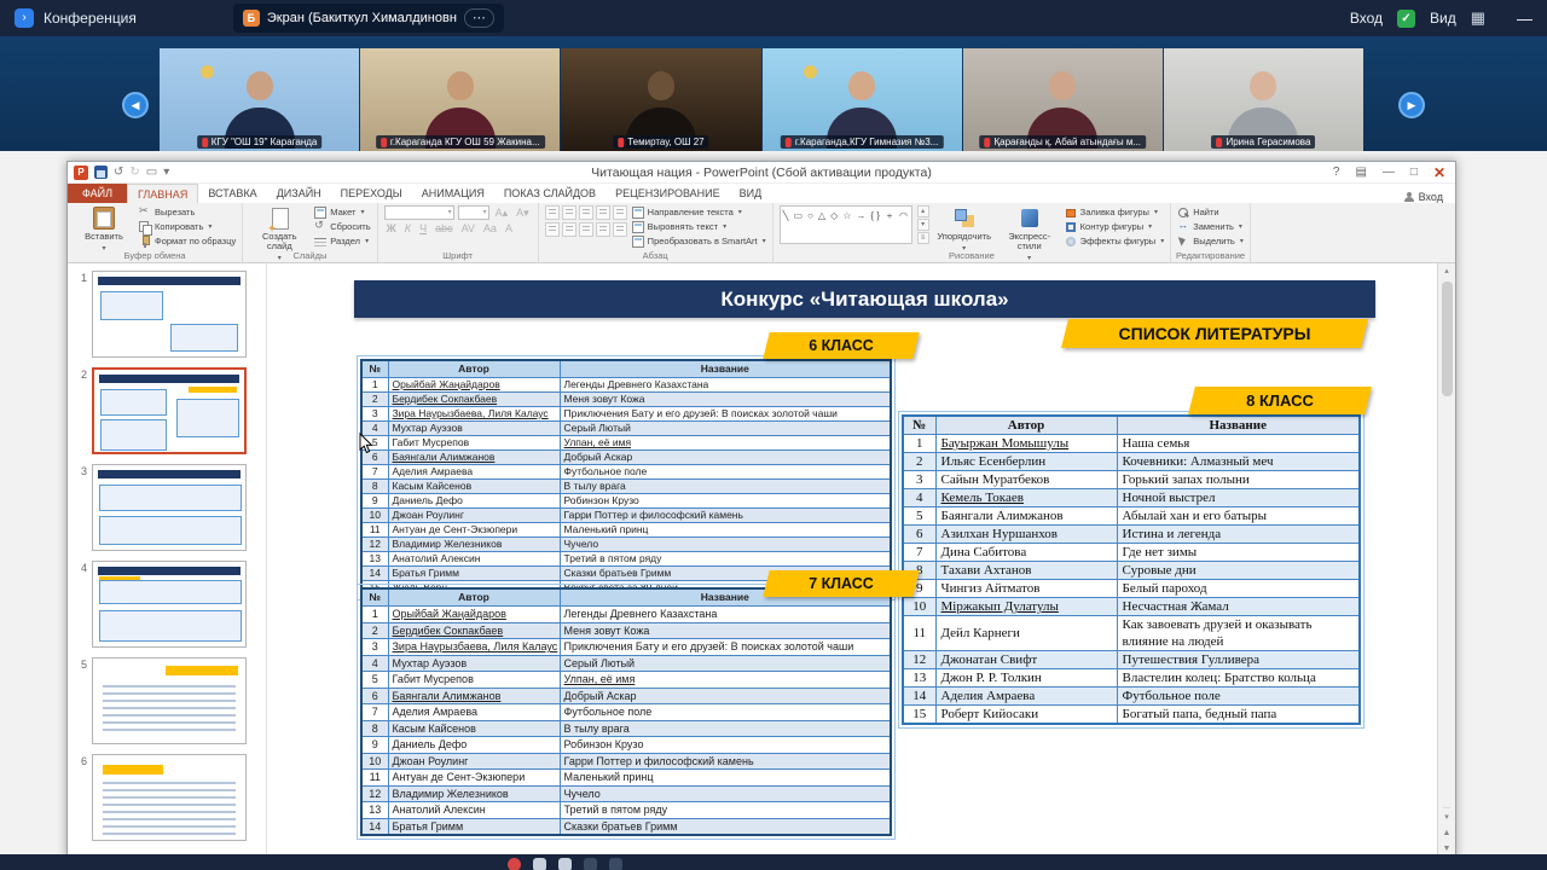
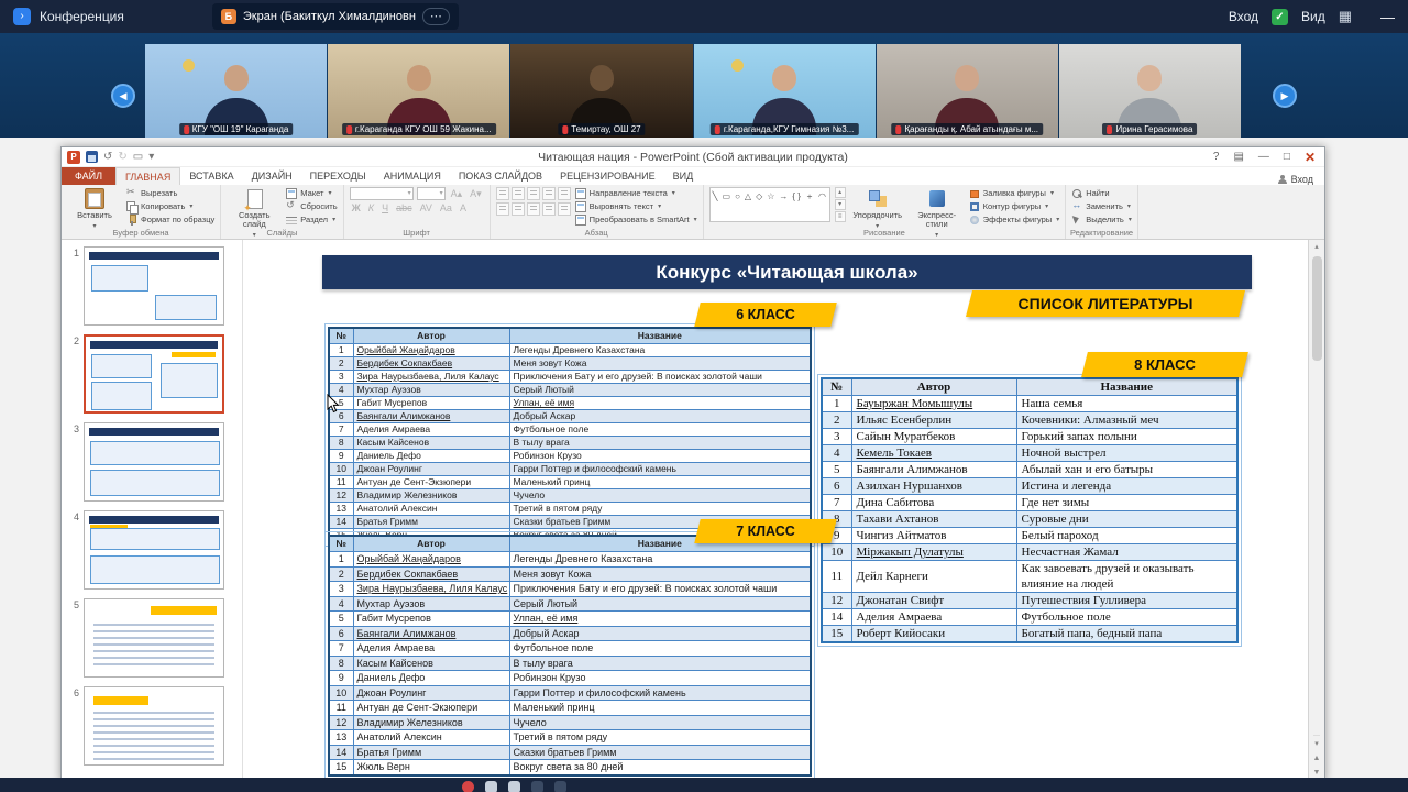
  ›
  Конференция
  Б
  Экран (Бакиткул Хималдиновн
  ⋯
  Вход
  ✓
  Вид
  ▦
  —
  ◀
  КГУ "ОШ 19" Караганда
  г.Караганда КГУ ОШ 59 Жакина...
  Темиртау, ОШ 27
  г.Караганда,КГУ Гимназия №3...
  Қарағанды қ. Абай атындағы м...
  Ирина Герасимова
  ▶
  P
  ↺
  ↻
  ▭
  ▾
  Читающая нация - PowerPoint (Сбой активации продукта)
  ?
  ▤
  —
  □
  ✕
  ФАЙЛ
  ГЛАВНАЯ
  ВСТАВКА
  ДИЗАЙН
  ПЕРЕХОДЫ
  АНИМАЦИЯ
  ПОКАЗ СЛАЙДОВ
  РЕЦЕНЗИРОВАНИЕ
  ВИД
  Вход
  Вставить
  Вырезать
  Копировать
  Формат по образцу
  Буфер обмена
  Создать слайд
  Макет
  Сбросить
  Раздел
  Слайды
  A▴
  A▾
  Ж
  К
  Ч
  abc
  AV
  Aa
  А
  Шрифт
  Направление текста
  Выровнять текст
  Преобразовать в SmartArt
  Абзац
  ╲
  ▭
  ○
  △
  ◇
  ☆
  →
  { }
  ＋
  ◠
  Упорядочить
  Экспресс-стили
  Заливка фигуры
  Контур фигуры
  Эффекты фигуры
  Рисование
  Найти
  Заменить
  Выделить
  Редактирование
  1
  2
  3
  4
  5
  6
  Конкурс «Читающая школа»
  СПИСОК ЛИТЕРАТУРЫ
  6 КЛАСС
  7 КЛАСС
  8 КЛАСС
  №	Автор	Название
  1	Орыйбай Жаңайдаров	Легенды Древнего Казахстана
  2	Бердибек Сокпакбаев	Меня зовут Кожа
  3	Зира Наурызбаева, Лиля Калаус	Приключения Бату и его друзей: В поисках золотой чаши
  4	Мухтар Ауэзов	Серый Лютый
  5	Габит Мусрепов	Улпан, её имя
  6	Баянгали Алимжанов	Добрый Аскар
  7	Аделия Амраева	Футбольное поле
  8	Касым Кайсенов	В тылу врага
  9	Даниель Дефо	Робинзон Крузо
  10	Джоан Роулинг	Гарри Поттер и философский камень
  11	Антуан де Сент-Экзюпери	Маленький принц
  12	Владимир Железников	Чучело
  13	Анатолий Алексин	Третий в пятом ряду
  14	Братья Гримм	Сказки братьев Гримм
  №	Автор	Название
  1	Орыйбай Жаңайдаров	Легенды Древнего Казахстана
  2	Бердибек Сокпакбаев	Меня зовут Кожа
  3	Зира Наурызбаева, Лиля Калаус	Приключения Бату и его друзей: В поисках золотой чаши
  4	Мухтар Ауэзов	Серый Лютый
  5	Габит Мусрепов	Улпан, её имя
  6	Баянгали Алимжанов	Добрый Аскар
  7	Аделия Амраева	Футбольное поле
  8	Касым Кайсенов	В тылу врага
  9	Даниель Дефо	Робинзон Крузо
  10	Джоан Роулинг	Гарри Поттер и философский камень
  11	Антуан де Сент-Экзюпери	Маленький принц
  12	Владимир Железников	Чучело
  13	Анатолий Алексин	Третий в пятом ряду
  14	Братья Гримм	Сказки братьев Гримм
+ 15	Жюль Верн	Вокруг света за 80 дней
  №	Автор	Название
  1	Бауыржан Момышулы	Наша семья
  2	Ильяс Есенберлин	Кочевники: Алмазный меч
  3	Сайын Муратбеков	Горький запах полыни
  4	Кемель Токаев	Ночной выстрел
  5	Баянгали Алимжанов	Абылай хан и его батыры
  6	Азилхан Нуршанхов	Истина и легенда
  7	Дина Сабитова	Где нет зимы
  8	Тахави Ахтанов	Суровые дни
  9	Чингиз Айтматов	Белый пароход
  10	Міржакып Дулатулы	Несчастная Жамал
  11	Дейл Карнеги	Как завоевать друзей и оказывать влияние на людей
  12	Джонатан Свифт	Путешествия Гулливера
- 13	Джон Р. Р. Толкин	Властелин колец: Братство кольца
  14	Аделия Амраева	Футбольное поле
  15	Роберт Кийосаки	Богатый папа, бедный папа
